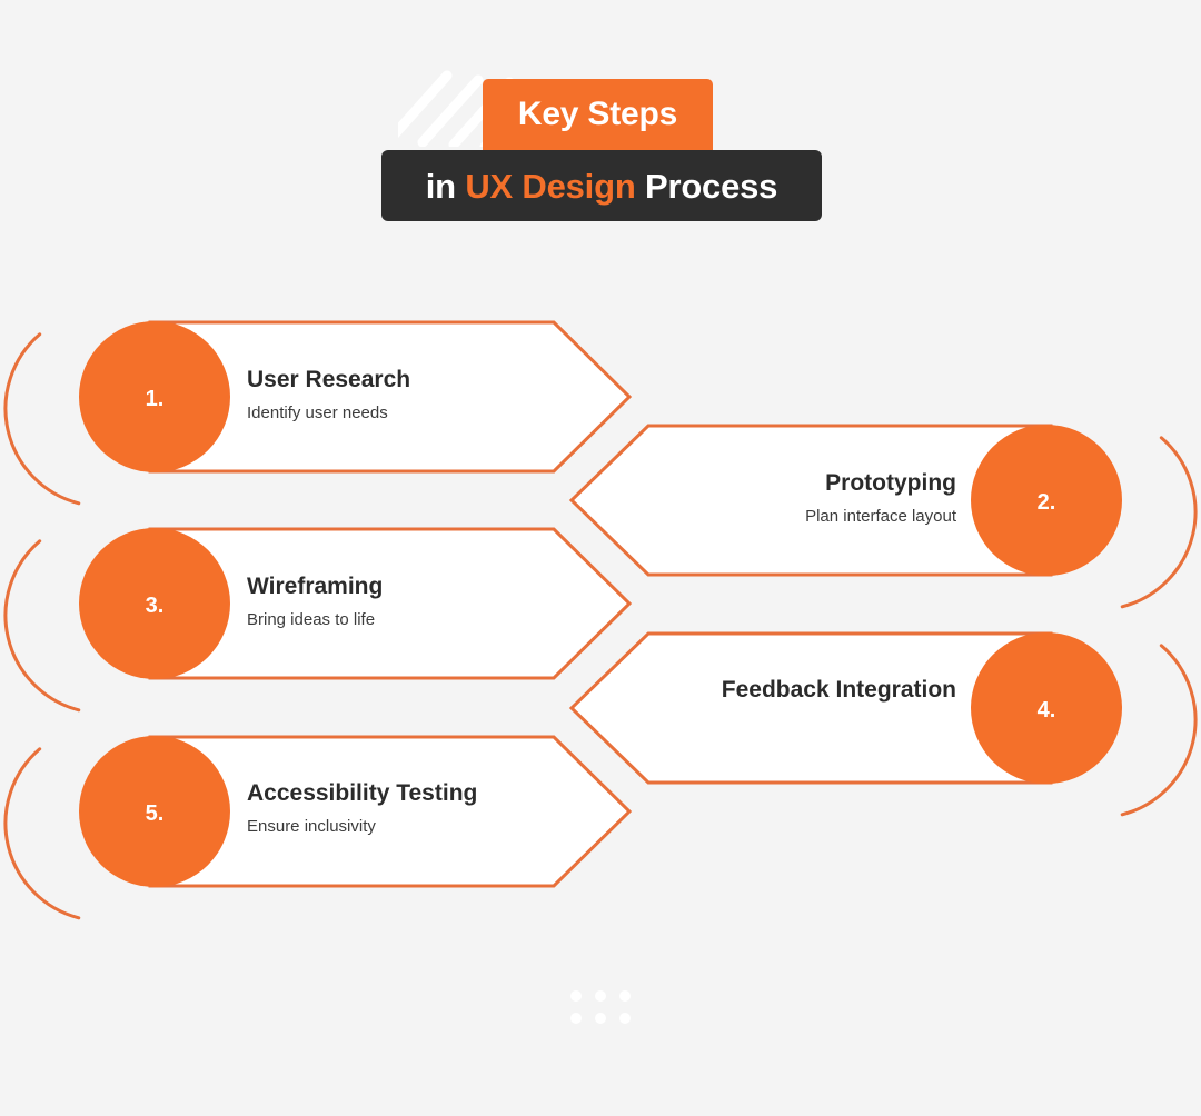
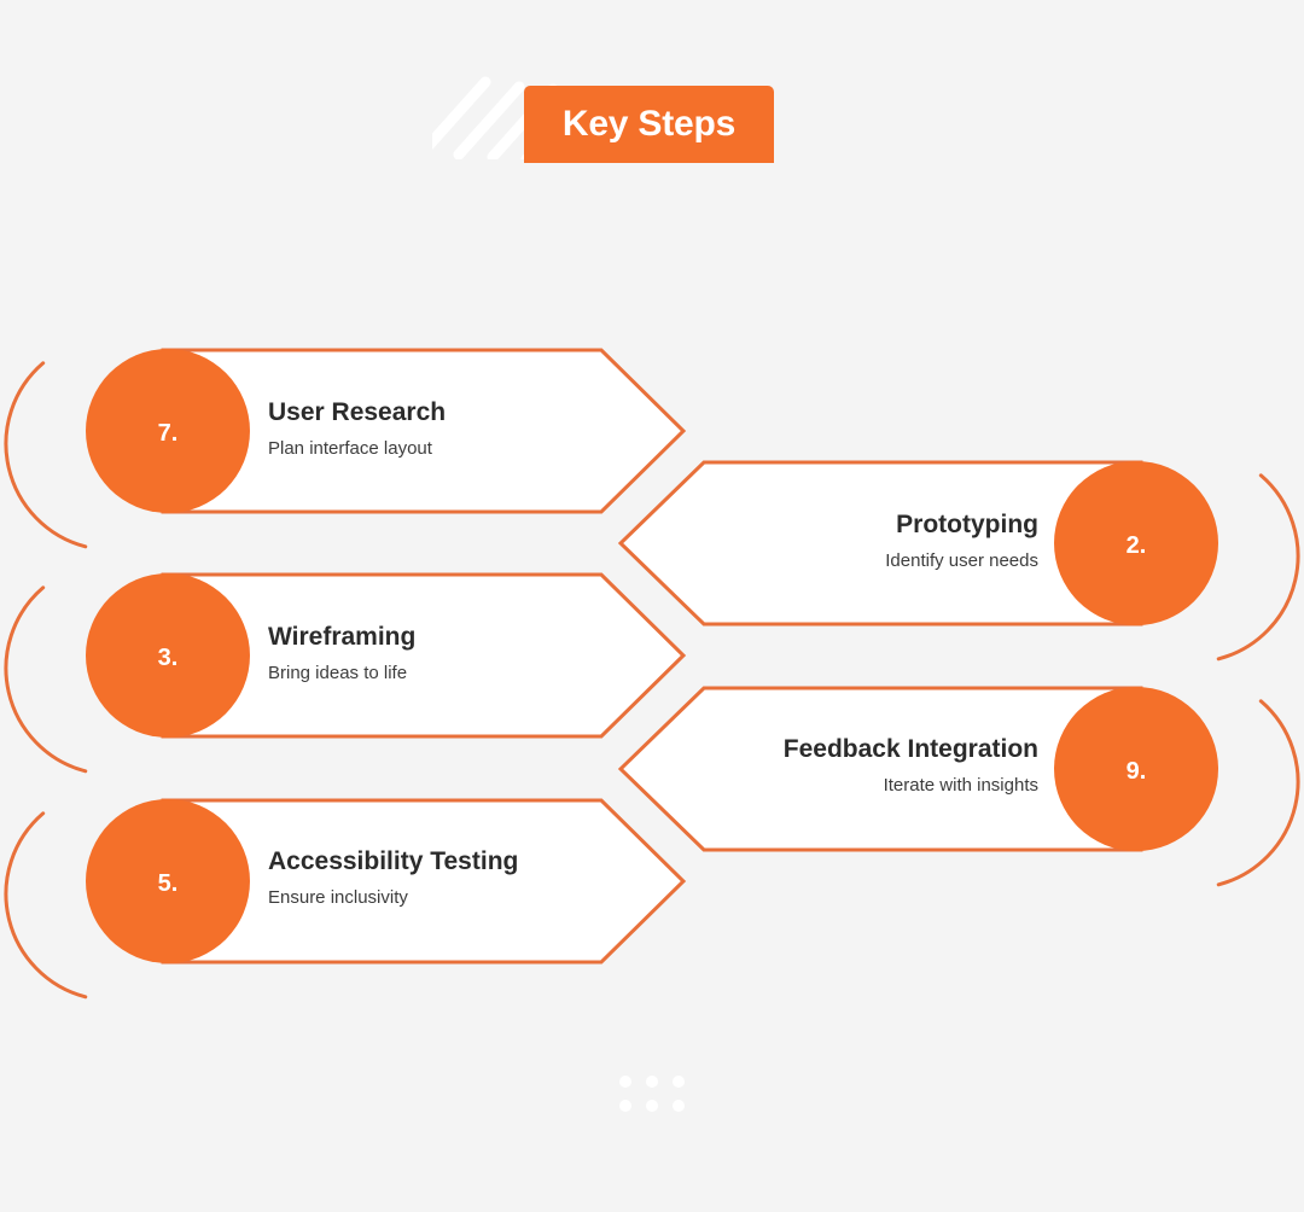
  Key Steps
- in
- UX Design
- Process
- 1.
+ 7.
  2.
  3.
- 4.
+ 9.
  5.
  User Research
- Identify user needs
+ Plan interface layout
  Prototyping
- Plan interface layout
+ Identify user needs
  Wireframing
  Bring ideas to life
  Feedback Integration
+ Iterate with insights
  Accessibility Testing
  Ensure inclusivity
